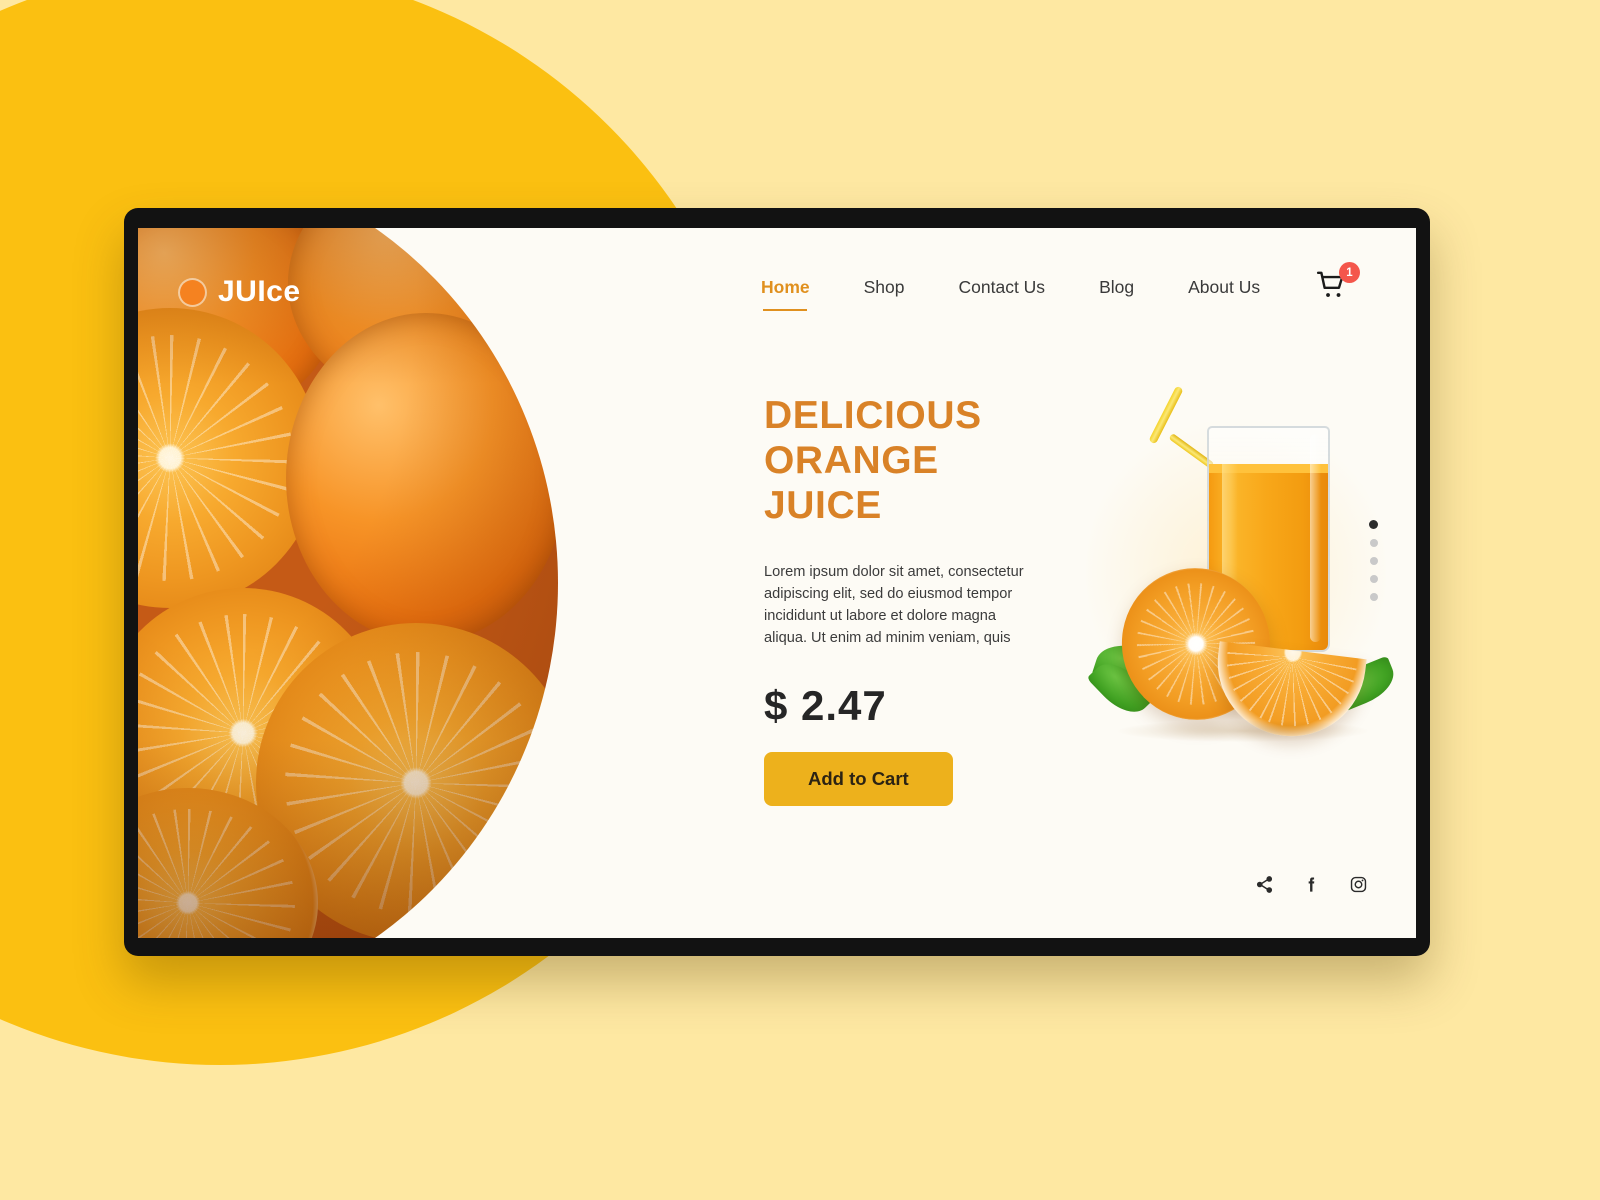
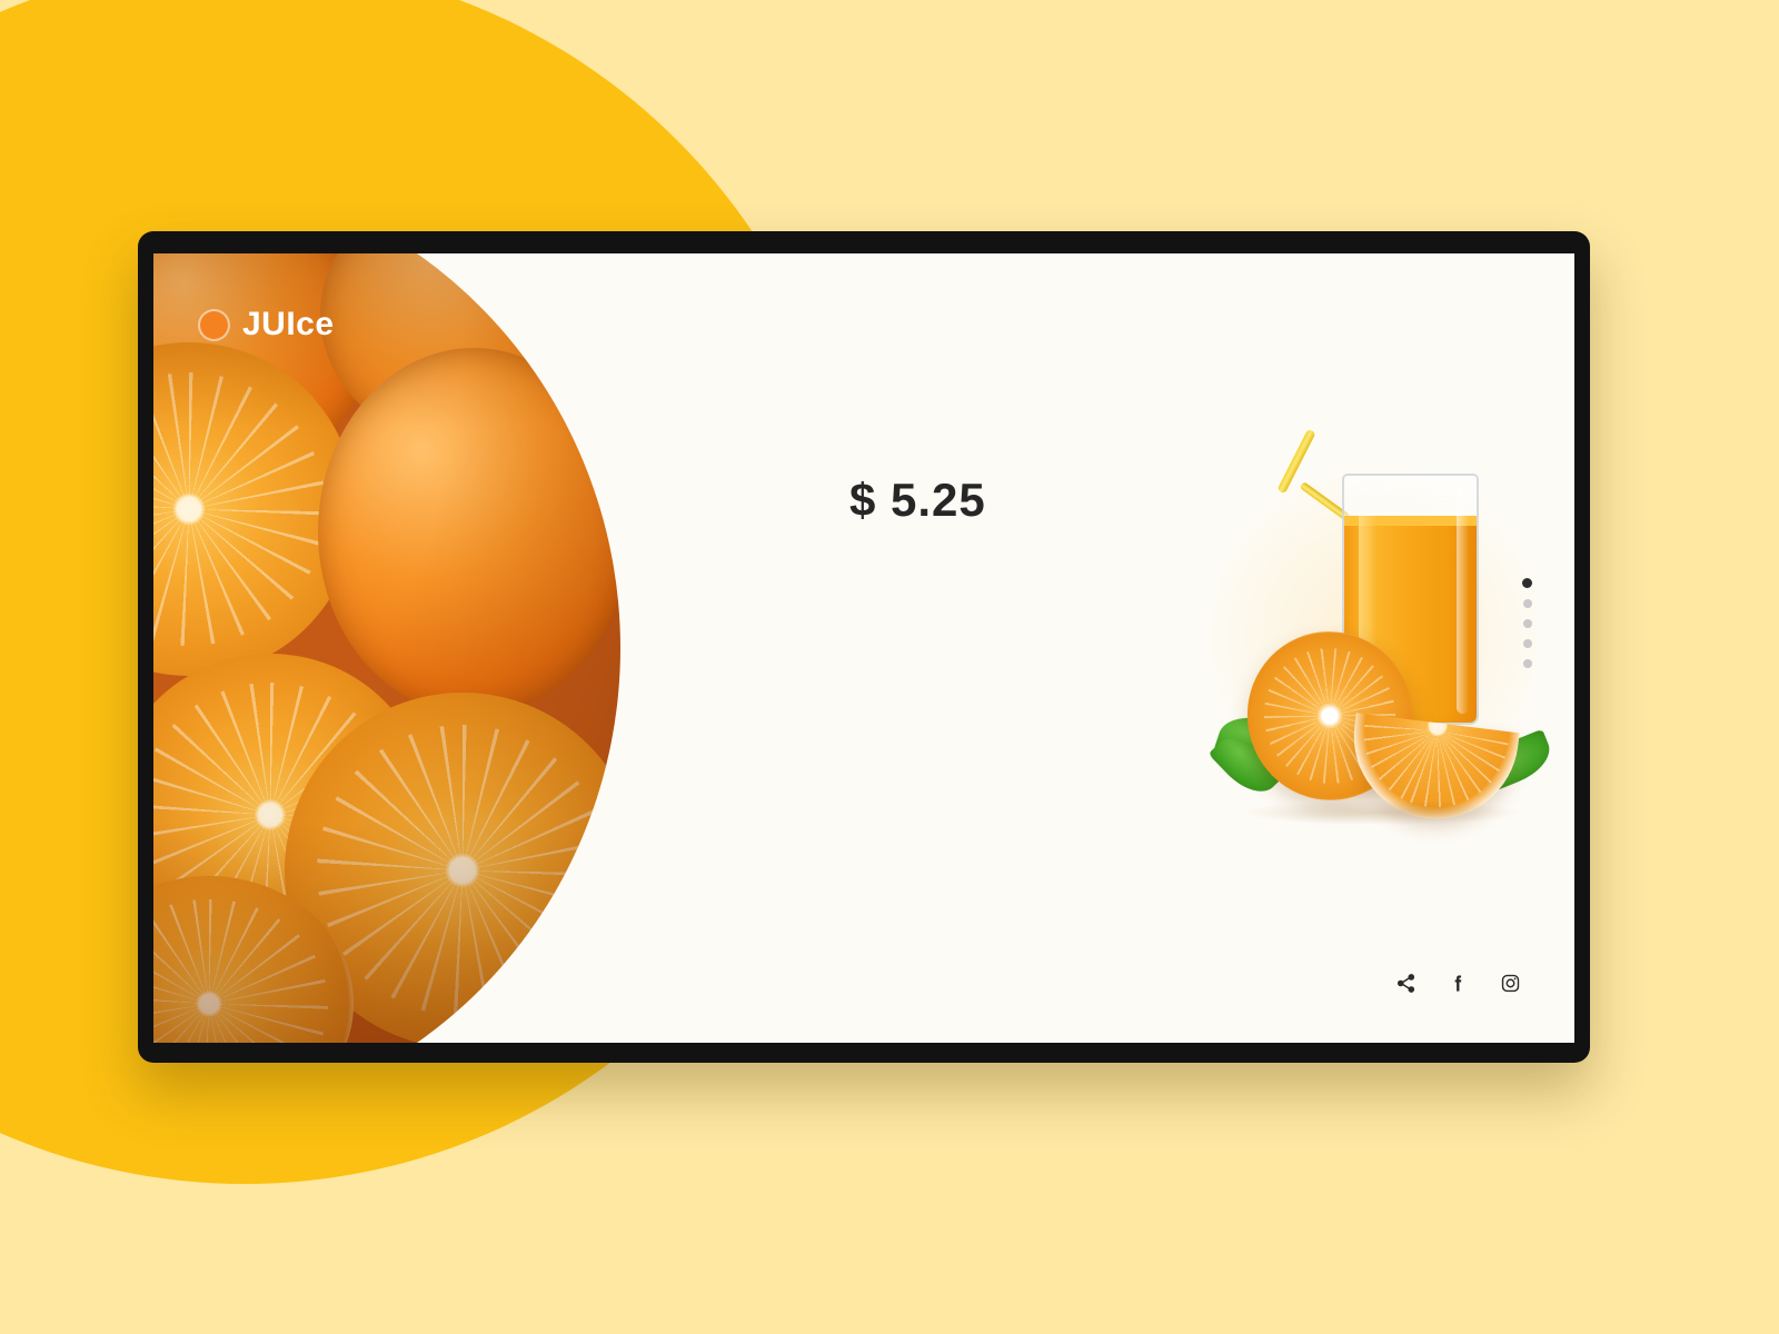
  JUIce
- Home
- Shop
- Contact Us
- Blog
- About Us
- 1
- DELICIOUS
- ORANGE
- JUICE
- Lorem ipsum dolor sit amet, consectetur adipiscing elit, sed do eiusmod tempor incididunt ut labore et dolore magna aliqua. Ut enim ad minim veniam, quis
- $ 2.47
+ $ 5.25
- Add to Cart
